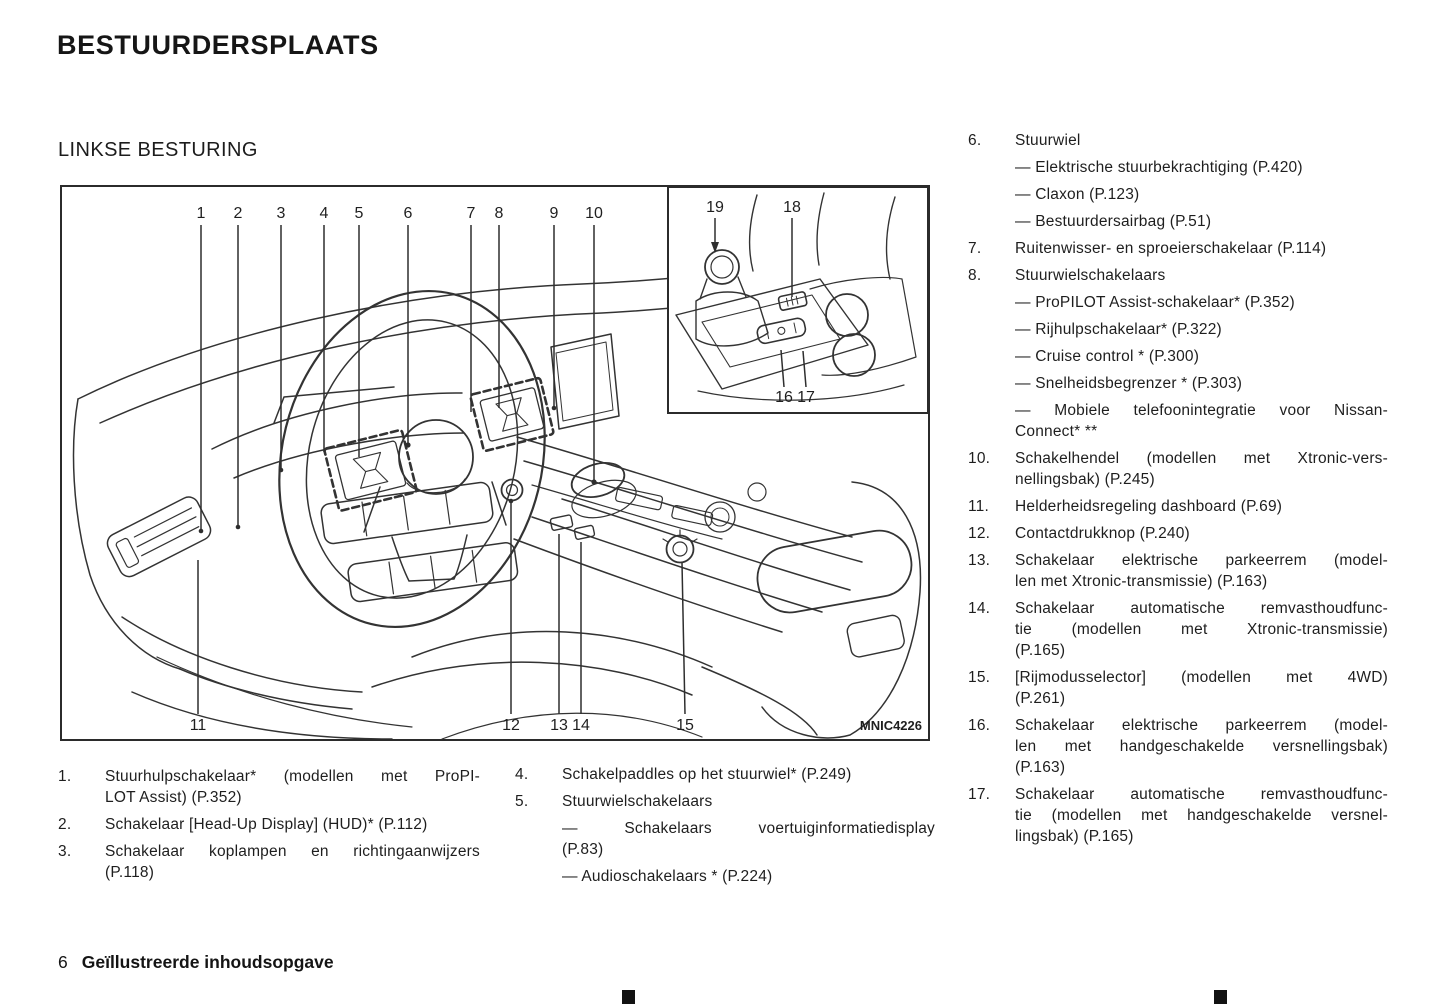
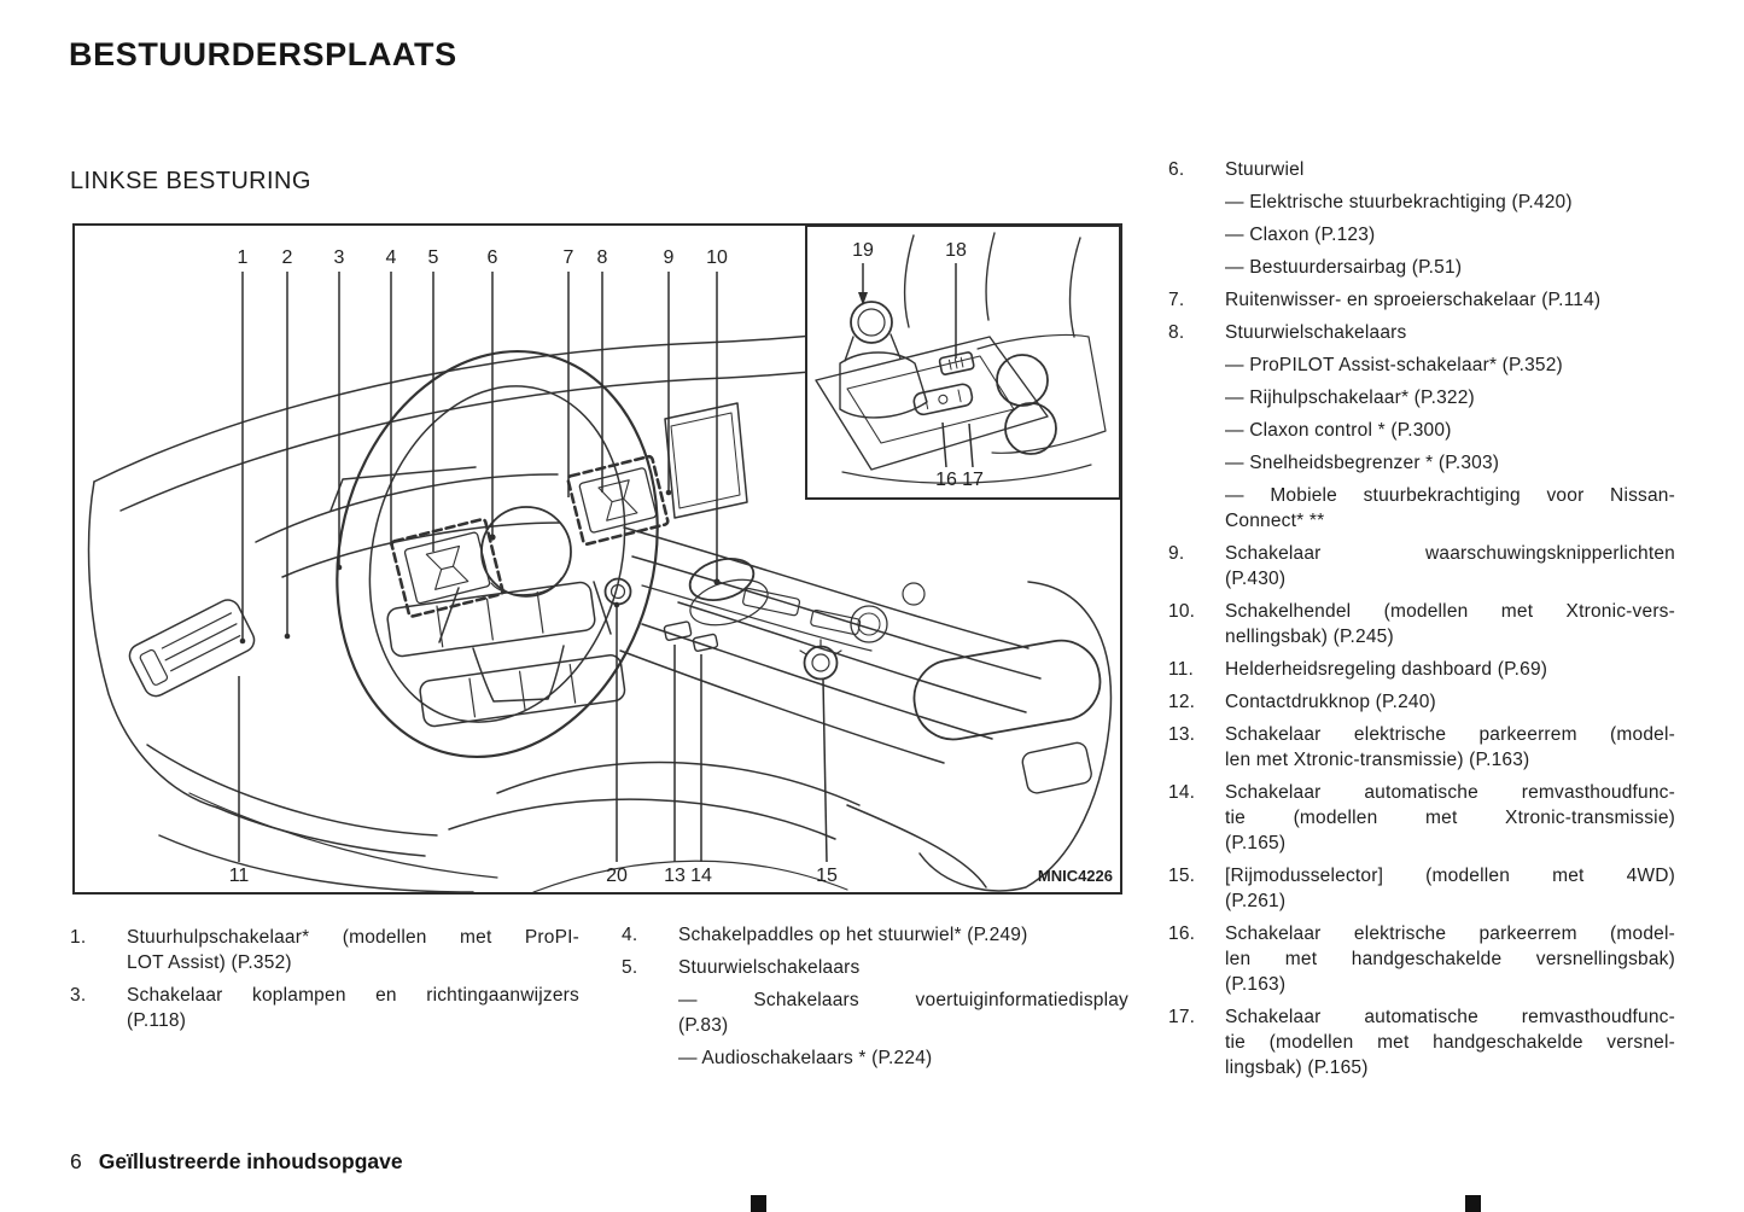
  BESTUURDERSPLAATS
  LINKSE BESTURING
  1
  2
  3
  4
  5
  6
  7
  8
  9
  10
  11
- 12
+ 20
  13
  14
  15
  16
  17
  18
  19
  MNIC4226
  1.
  Stuurhulpschakelaar* (modellen met ProPI-
  LOT Assist) (P.352)
- 2.
- Schakelaar [Head-Up Display] (HUD)* (P.112)
  3.
  Schakelaar koplampen en richtingaanwijzers
  (P.118)
  4.
  Schakelpaddles op het stuurwiel* (P.249)
  5.
  Stuurwielschakelaars
  — Schakelaars voertuiginformatiedisplay
  (P.83)
  — Audioschakelaars * (P.224)
  6.
  Stuurwiel
  — Elektrische stuurbekrachtiging (P.420)
  — Claxon (P.123)
  — Bestuurdersairbag (P.51)
  7.
  Ruitenwisser- en sproeierschakelaar (P.114)
  8.
  Stuurwielschakelaars
  — ProPILOT Assist-schakelaar* (P.352)
  — Rijhulpschakelaar* (P.322)
- — Cruise control * (P.300)
+ — Claxon control * (P.300)
  — Snelheidsbegrenzer * (P.303)
- — Mobiele telefoonintegratie voor Nissan-
+ — Mobiele stuurbekrachtiging voor Nissan-
  Connect* **
+ 9.
+ Schakelaar waarschuwingsknipperlichten
+ (P.430)
  10.
  Schakelhendel (modellen met Xtronic-vers-
  nellingsbak) (P.245)
  11.
  Helderheidsregeling dashboard (P.69)
  12.
  Contactdrukknop (P.240)
  13.
  Schakelaar elektrische parkeerrem (model-
  len met Xtronic-transmissie) (P.163)
  14.
  Schakelaar automatische remvasthoudfunc-
  tie (modellen met Xtronic-transmissie)
  (P.165)
  15.
  [Rijmodusselector] (modellen met 4WD)
  (P.261)
  16.
  Schakelaar elektrische parkeerrem (model-
  len met handgeschakelde versnellingsbak)
  (P.163)
  17.
  Schakelaar automatische remvasthoudfunc-
  tie (modellen met handgeschakelde versnel-
  lingsbak) (P.165)
  6
  Geïllustreerde inhoudsopgave
